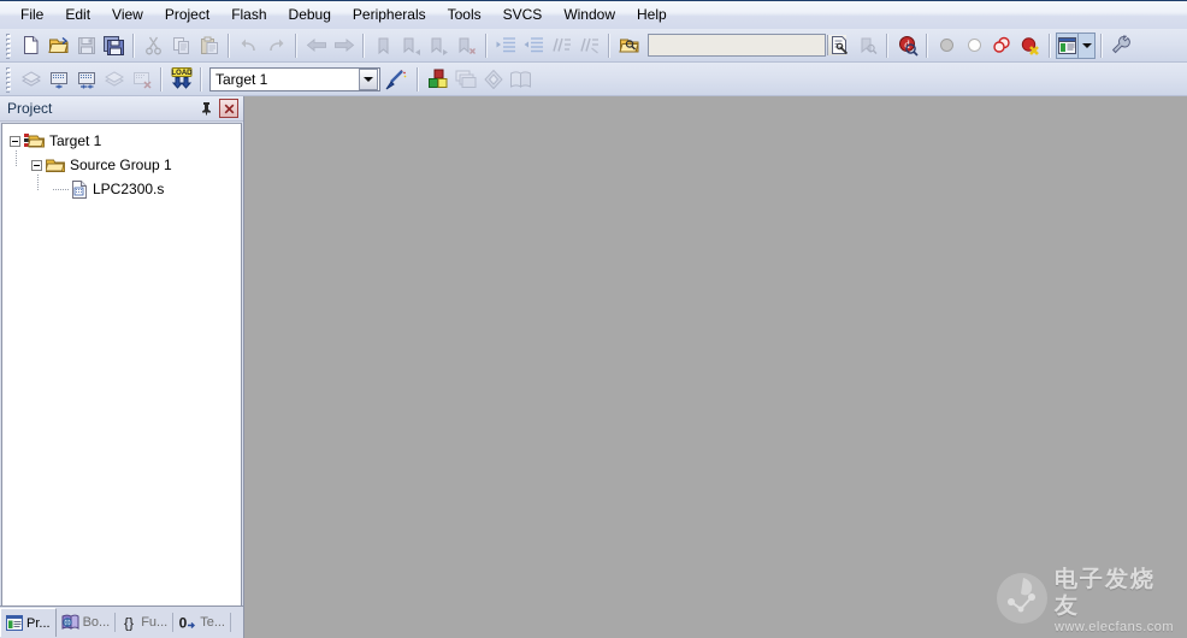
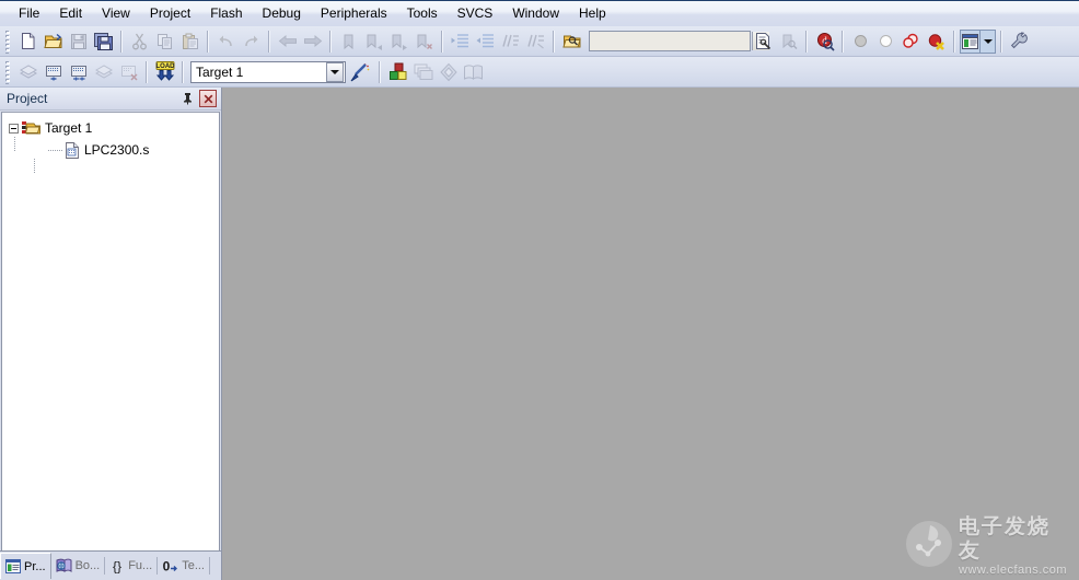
  File
  Edit
  View
  Project
  Flash
  Debug
  Peripherals
  Tools
  SVCS
  Window
  Help
  d
  Target 1
  Project
  Target 1
- Source Group 1
  LPC2300.s
  Pr...
  Bo...
  {}
  Fu...
  0
  Te...
  电子发烧友
  www.elecfans.com
